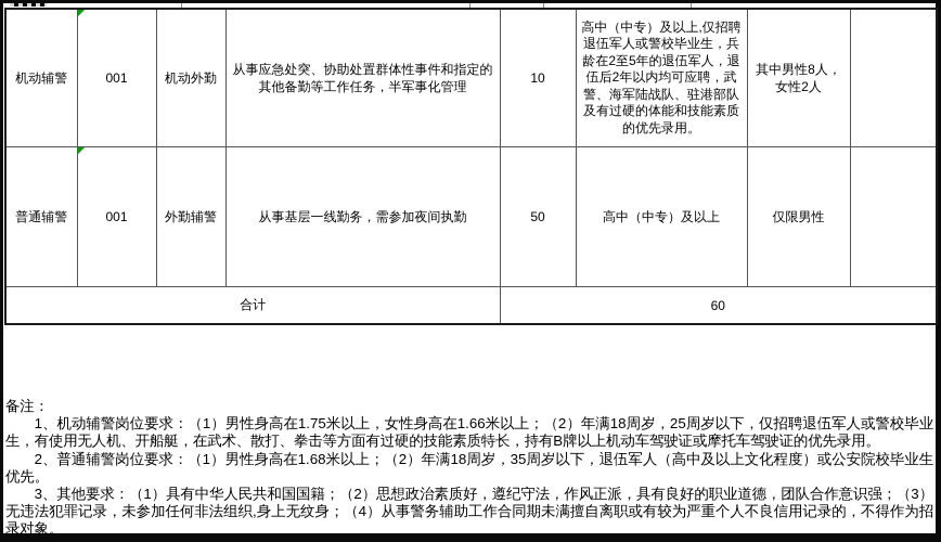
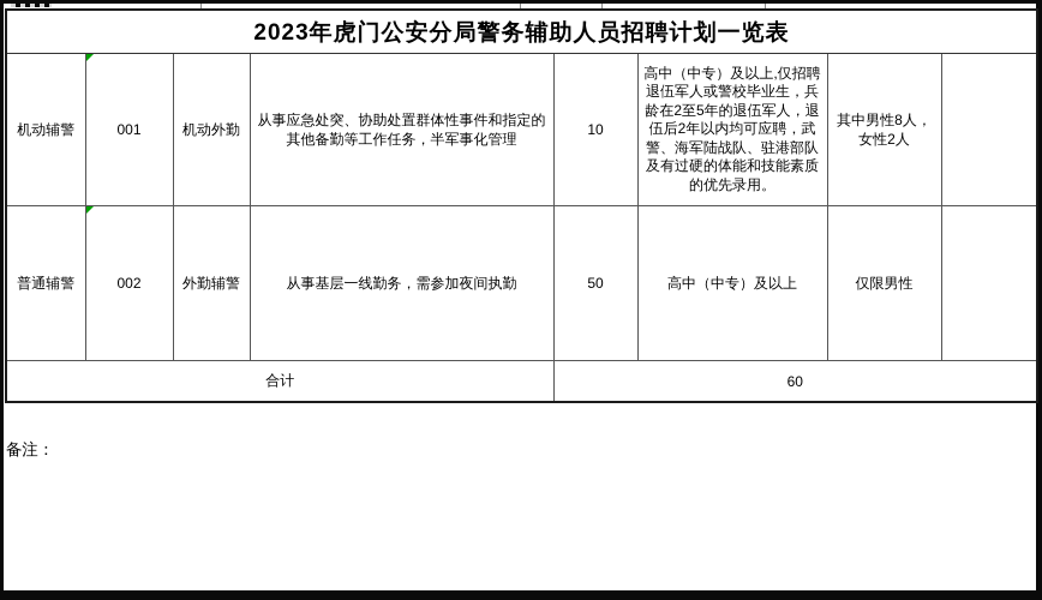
+ 2023年虎门公安分局警务辅助人员招聘计划一览表
  机动辅警	001	机动外勤	从事应急处突、协助处置群体性事件和指定的其他备勤等工作任务，半军事化管理	10	高中（中专）及以上,仅招聘退伍军人或警校毕业生，兵龄在2至5年的退伍军人，退伍后2年以内均可应聘，武警、海军陆战队、驻港部队及有过硬的体能和技能素质的优先录用。	其中男性8人，女性2人
- 普通辅警	001	外勤辅警	从事基层一线勤务，需参加夜间执勤	50	高中（中专）及以上	仅限男性
+ 普通辅警	002	外勤辅警	从事基层一线勤务，需参加夜间执勤	50	高中（中专）及以上	仅限男性
  合计	60
  备注：
- 1、机动辅警岗位要求：（1）男性身高在1.75米以上，女性身高在1.66米以上；（2）年满18周岁，25周岁以下，仅招聘退伍军人或警校毕业生，有使用无人机、开船艇，在武术、散打、拳击等方面有过硬的技能素质特长，持有B牌以上机动车驾驶证或摩托车驾驶证的优先录用。
- 2、普通辅警岗位要求：（1）男性身高在1.68米以上；（2）年满18周岁，35周岁以下，退伍军人（高中及以上文化程度）或公安院校毕业生优先。
- 3、其他要求：（1）具有中华人民共和国国籍；（2）思想政治素质好，遵纪守法，作风正派，具有良好的职业道德，团队合作意识强；（3）无违法犯罪记录，未参加任何非法组织,身上无纹身；（4）从事警务辅助工作合同期未满擅自离职或有较为严重个人不良信用记录的，不得作为招录对象。
